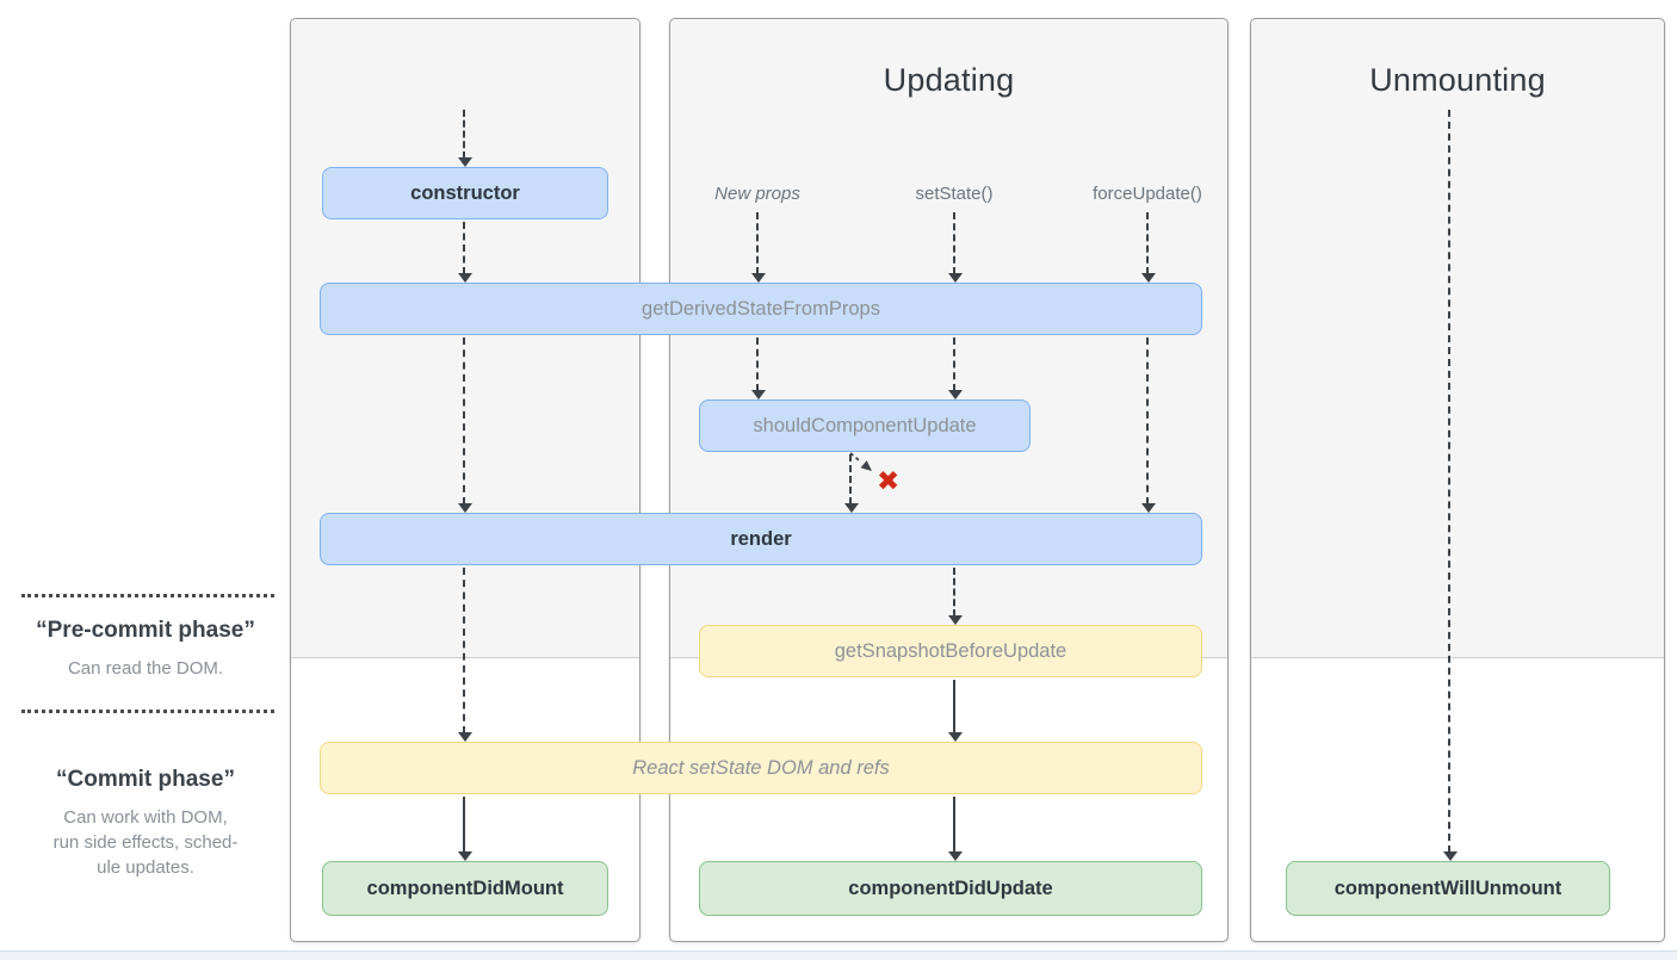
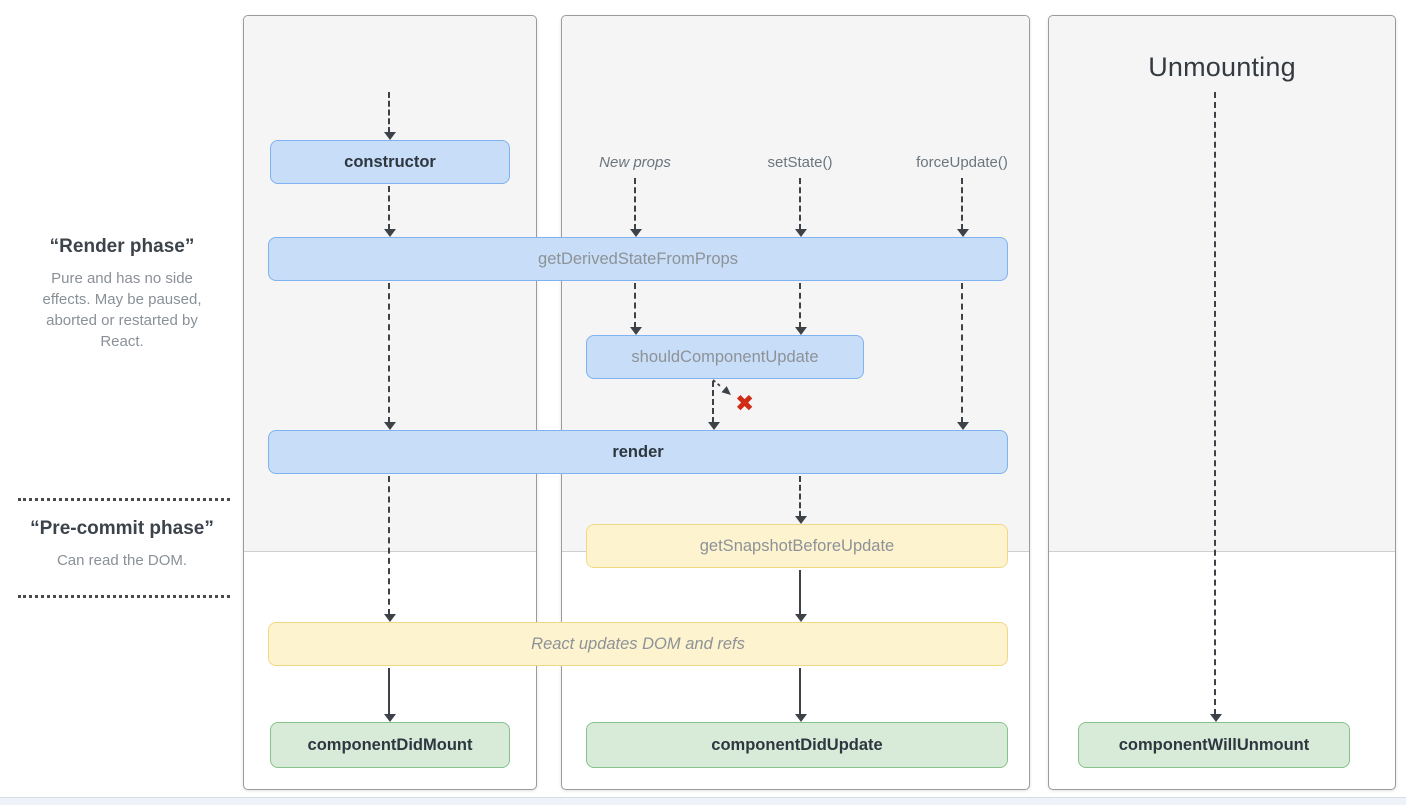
+ “Render phase”
+ Pure and has no side
+ effects. May be paused,
+ aborted or restarted by
+ React.
  “Pre-commit phase”
  Can read the DOM.
- “Commit phase”
- Can work with DOM,
- run side effects, sched-
- ule updates.
- Updating
  Unmounting
  New props
  setState()
  forceUpdate()
  ✖
  constructor
  getDerivedStateFromProps
  shouldComponentUpdate
  render
  getSnapshotBeforeUpdate
- React setState DOM and refs
+ React updates DOM and refs
  componentDidMount
  componentDidUpdate
  componentWillUnmount
